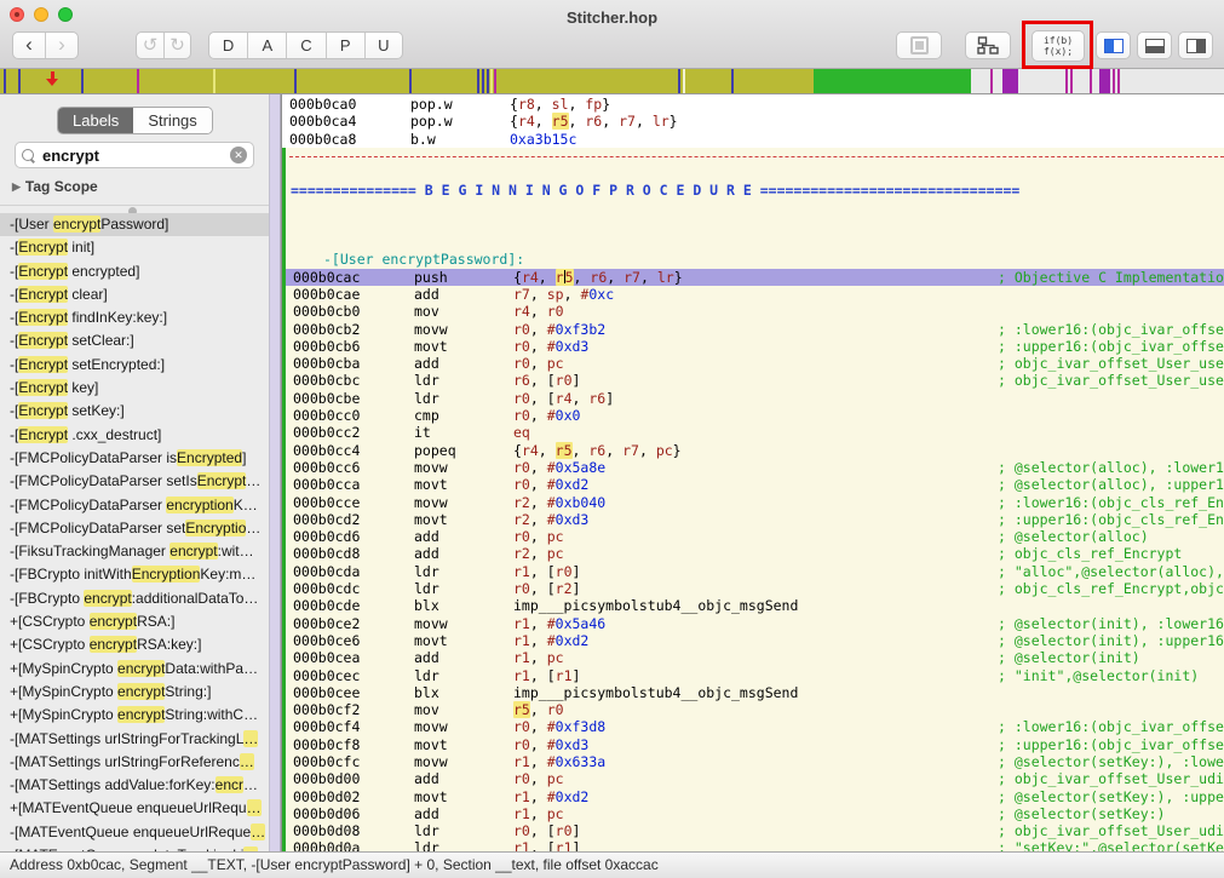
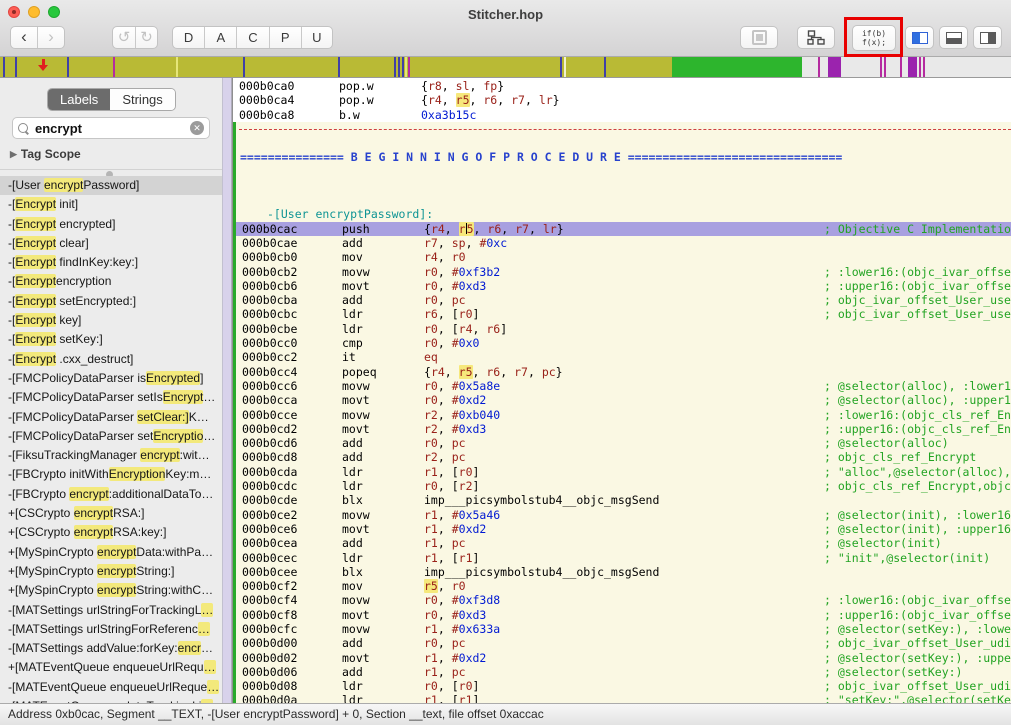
  Stitcher.hop
  ‹
  ›
  ↺
  ↻
  D
  A
  C
  P
  U
  if(b)
  f(x);
  Labels
  Strings
  encrypt
  ✕
  ▶ Tag Scope
  -[User encryptPassword]
  -[Encrypt init]
  -[Encrypt encrypted]
  -[Encrypt clear]
  -[Encrypt findInKey:key:]
- -[Encrypt setClear:]
+ -[Encryptencryption
  -[Encrypt setEncrypted:]
  -[Encrypt key]
  -[Encrypt setKey:]
  -[Encrypt .cxx_destruct]
  -[FMCPolicyDataParser isEncrypted]
  -[FMCPolicyDataParser setIsEncrypt…
- -[FMCPolicyDataParser encryptionK…
+ -[FMCPolicyDataParser setClear:]K…
  -[FMCPolicyDataParser setEncryptio…
  -[FiksuTrackingManager encrypt:wit…
  -[FBCrypto initWithEncryptionKey:m…
  -[FBCrypto encrypt:additionalDataTo…
  +[CSCrypto encryptRSA:]
  +[CSCrypto encryptRSA:key:]
  +[MySpinCrypto encryptData:withPa…
  +[MySpinCrypto encryptString:]
  +[MySpinCrypto encryptString:withC…
  -[MATSettings urlStringForTrackingL…
  -[MATSettings urlStringForReferenc…
  -[MATSettings addValue:forKey:encr…
  +[MATEventQueue enqueueUrlRequ…
  -[MATEventQueue enqueueUrlReque…
  000b0ca0 pop.w {r8, sl, fp}
  000b0ca4 pop.w {r4, r5, r6, r7, lr}
  000b0ca8 b.w 0xa3b15c
  =============== B E G I N N I N G O F P R O C E D U R E ===============================
  -[User encryptPassword]:
  000b0cac push {r4, r5, r6, r7, lr}
  ; Objective C Implementatio
  000b0cae add r7, sp, #0xc
  000b0cb0 mov r4, r0
  000b0cb2 movw r0, #0xf3b2
  ; :lower16:(objc_ivar_offse
  000b0cb6 movt r0, #0xd3
  ; :upper16:(objc_ivar_offse
  000b0cba add r0, pc
  ; objc_ivar_offset_User_use
  000b0cbc ldr r6, [r0]
  ; objc_ivar_offset_User_use
  000b0cbe ldr r0, [r4, r6]
  000b0cc0 cmp r0, #0x0
  000b0cc2 it eq
  000b0cc4 popeq {r4, r5, r6, r7, pc}
  000b0cc6 movw r0, #0x5a8e
  ; @selector(alloc), :lower1
  000b0cca movt r0, #0xd2
  ; @selector(alloc), :upper1
  000b0cce movw r2, #0xb040
  ; :lower16:(objc_cls_ref_En
  000b0cd2 movt r2, #0xd3
  ; :upper16:(objc_cls_ref_En
  000b0cd6 add r0, pc
  ; @selector(alloc)
  000b0cd8 add r2, pc
  ; objc_cls_ref_Encrypt
  000b0cda ldr r1, [r0]
  ; "alloc",@selector(alloc),
  000b0cdc ldr r0, [r2]
  ; objc_cls_ref_Encrypt,objc
  000b0cde blx imp___picsymbolstub4__objc_msgSend
  000b0ce2 movw r1, #0x5a46
  ; @selector(init), :lower16
  000b0ce6 movt r1, #0xd2
  ; @selector(init), :upper16
  000b0cea add r1, pc
  ; @selector(init)
  000b0cec ldr r1, [r1]
  ; "init",@selector(init)
  000b0cee blx imp___picsymbolstub4__objc_msgSend
  000b0cf2 mov r5, r0
  000b0cf4 movw r0, #0xf3d8
  ; :lower16:(objc_ivar_offse
  000b0cf8 movt r0, #0xd3
  ; :upper16:(objc_ivar_offse
  000b0cfc movw r1, #0x633a
  ; @selector(setKey:), :lowe
  000b0d00 add r0, pc
  ; objc_ivar_offset_User_udi
  000b0d02 movt r1, #0xd2
  ; @selector(setKey:), :uppe
  000b0d06 add r1, pc
  ; @selector(setKey:)
  000b0d08 ldr r0, [r0]
  ; objc_ivar_offset_User_udi
  000b0d0a ldr r1, [r1]
  ; "setKey:",@selector(setKe
  Address 0xb0cac, Segment __TEXT, -[User encryptPassword] + 0, Section __text, file offset 0xaccac
